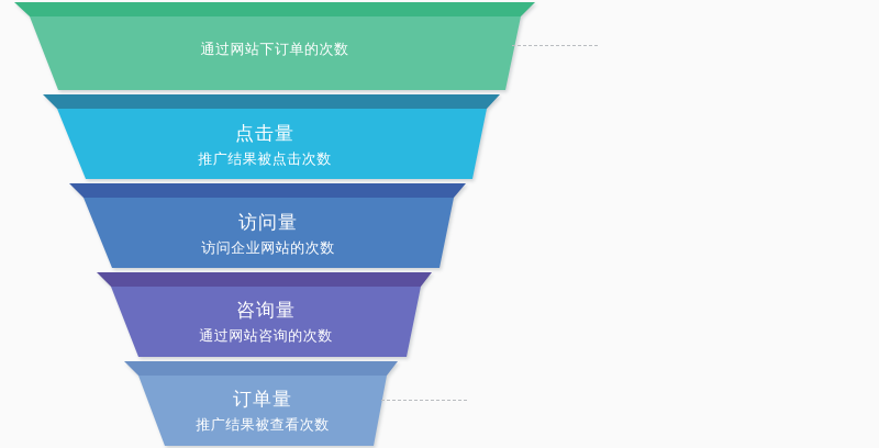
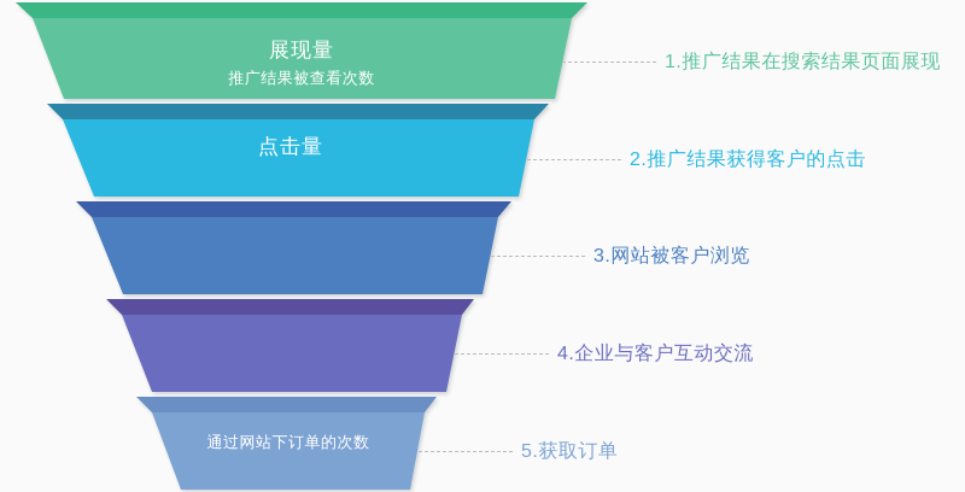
+ 展现量
- 通过网站下订单的次数
+ 推广结果被查看次数
  点击量
- 推广结果被点击次数
- 访问量
- 访问企业网站的次数
- 咨询量
- 通过网站咨询的次数
- 订单量
- 推广结果被查看次数
+ 通过网站下订单的次数
+ 1.推广结果在搜索结果页面展现
+ 2.推广结果获得客户的点击
+ 3.网站被客户浏览
+ 4.企业与客户互动交流
+ 5.获取订单
